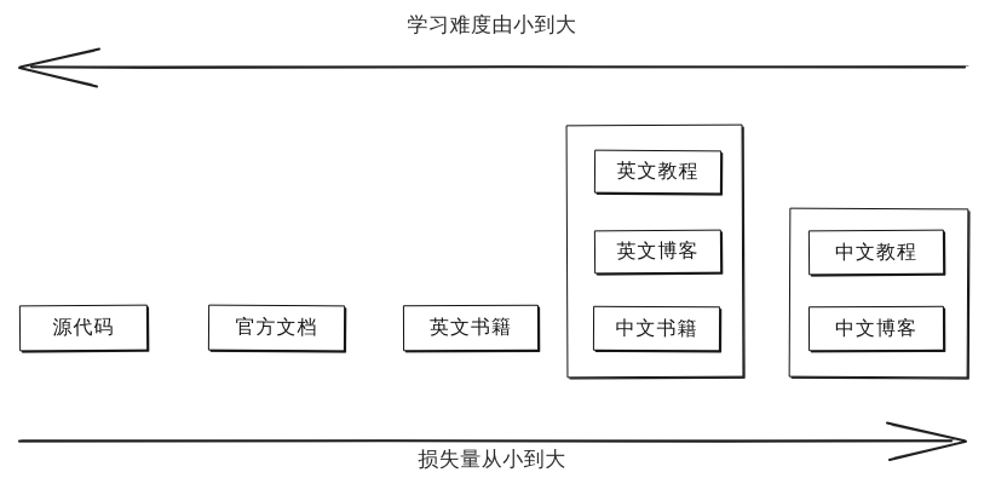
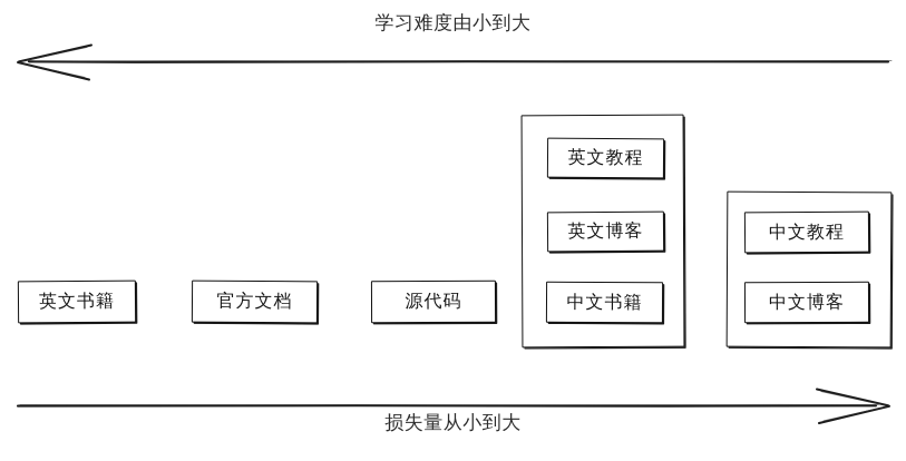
  学习难度由小到大
  损失量从小到大
- 源代码
+ 英文书籍
  官方文档
- 英文书籍
+ 源代码
  英文教程
  英文博客
  中文书籍
  中文教程
  中文博客
